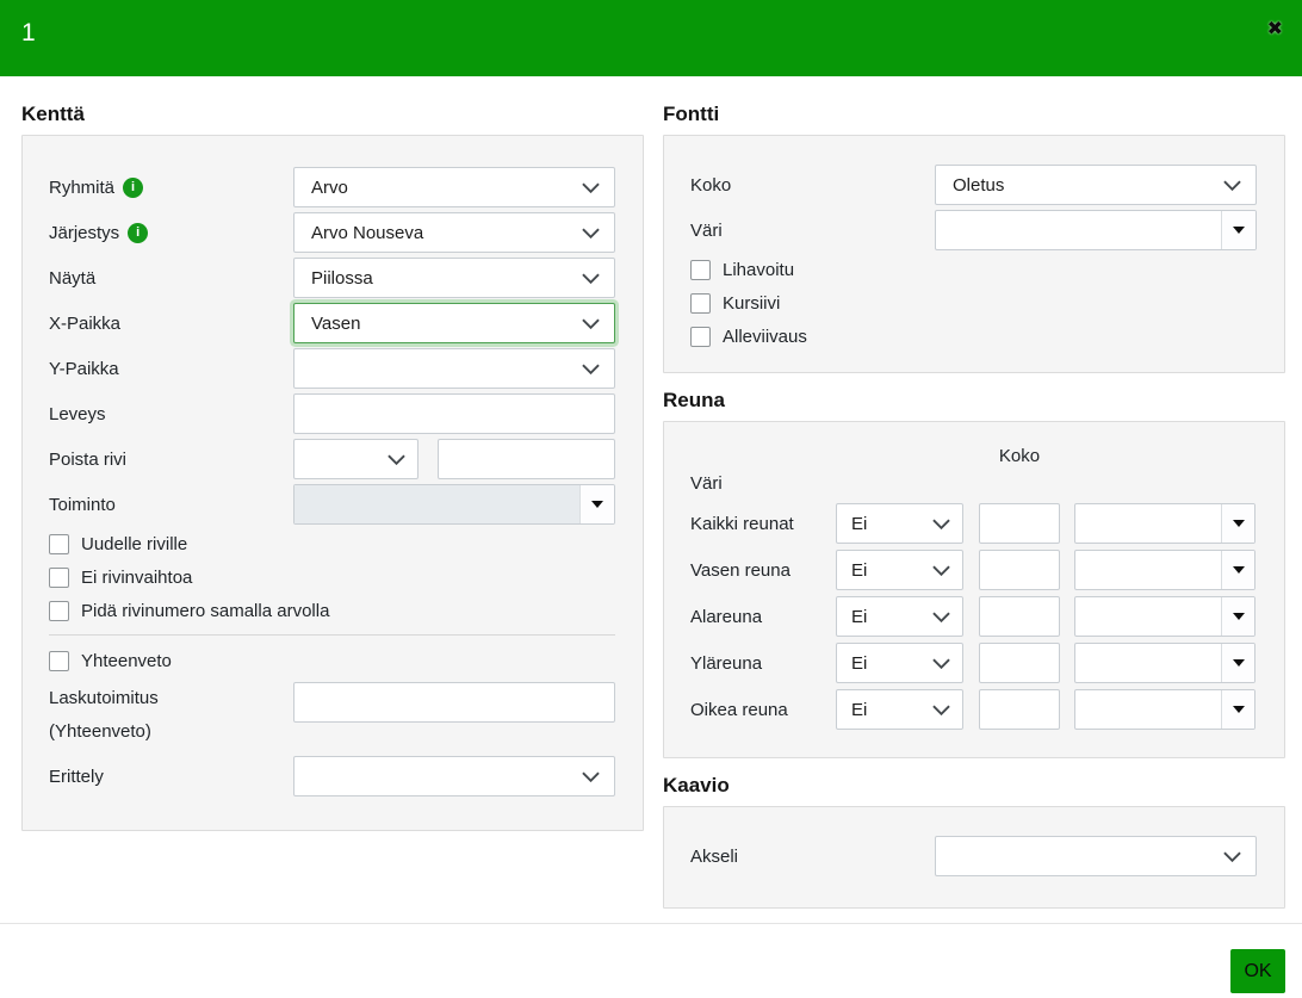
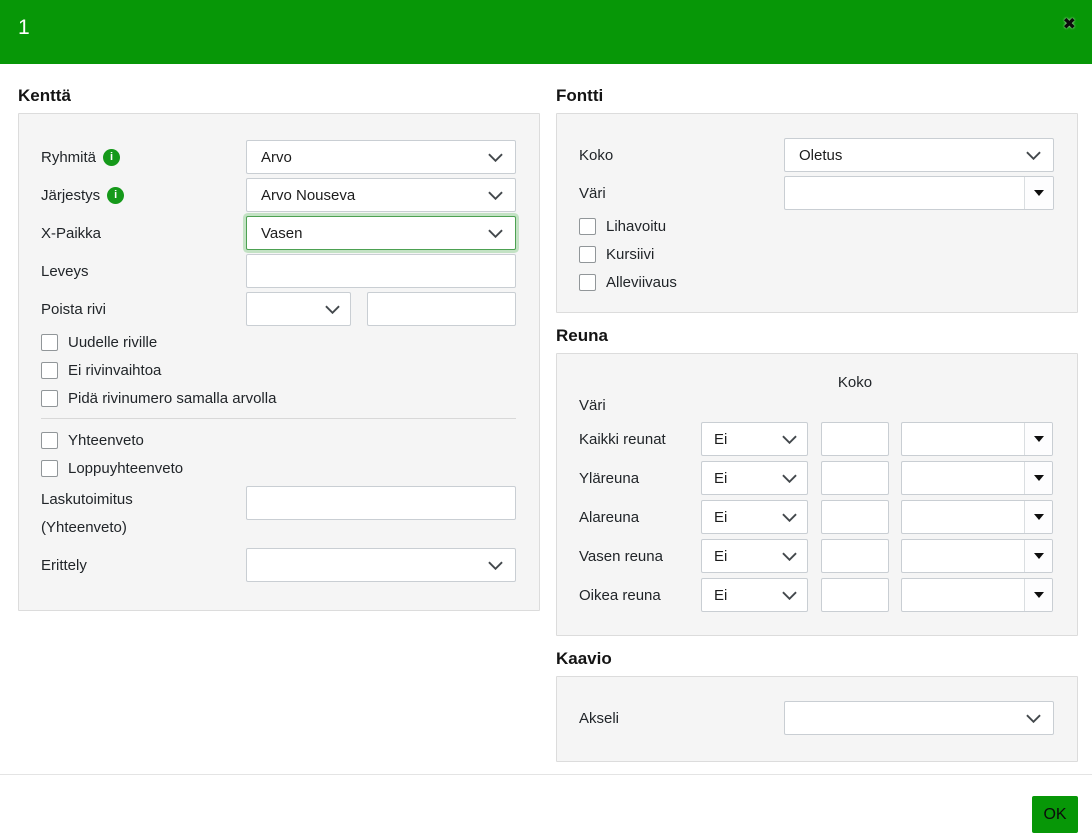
  1
  ✖
  Kenttä
  Ryhmitä
  i
  Arvo
  Järjestys
  i
  Arvo Nouseva
- Näytä
- Piilossa
  X-Paikka
  Vasen
- Y-Paikka
  Leveys
  Poista rivi
- Toiminto
  Uudelle riville
  Ei rivinvaihtoa
  Pidä rivinumero samalla arvolla
  Yhteenveto
+ Loppuyhteenveto
  Laskutoimitus
  (Yhteenveto)
  Erittely
  Fontti
  Koko
  Oletus
  Väri
  Lihavoitu
  Kursiivi
  Alleviivaus
  Reuna
  Koko
  Väri
  Kaikki reunat
  Ei
- Vasen reuna
+ Yläreuna
  Ei
  Alareuna
  Ei
- Yläreuna
+ Vasen reuna
  Ei
  Oikea reuna
  Ei
  Kaavio
  Akseli
  OK
